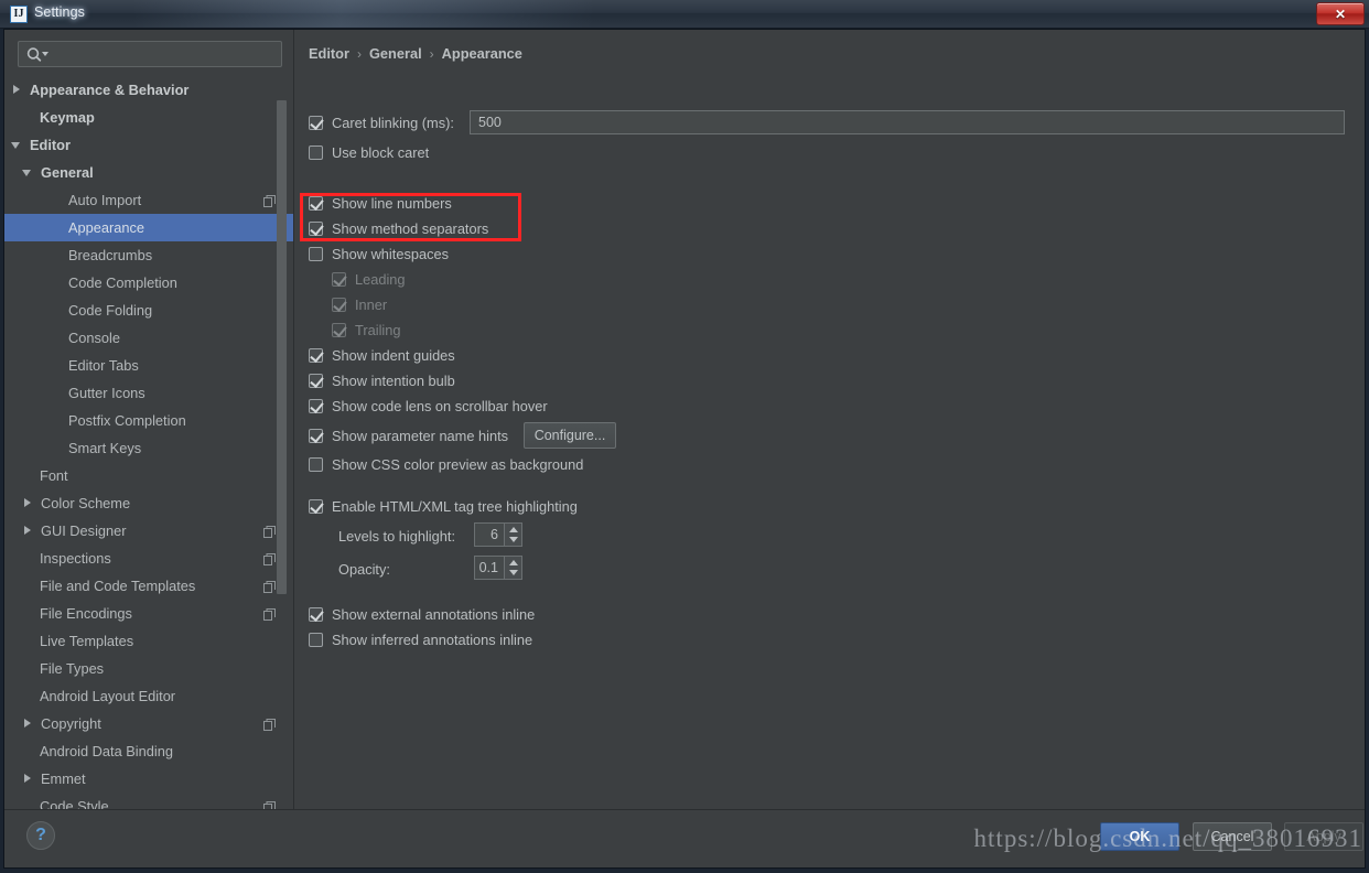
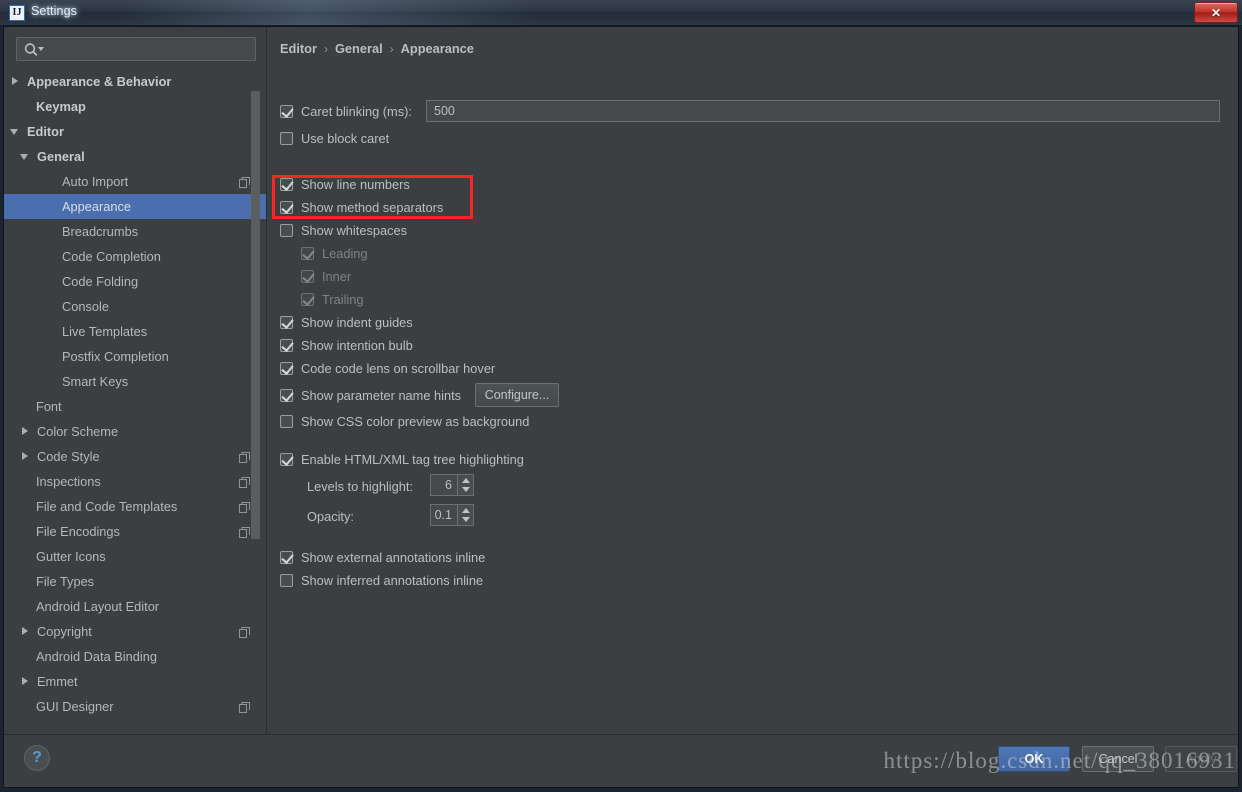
  IJ
  Settings
  ✕
  Appearance & Behavior
  Keymap
  Editor
  General
  Auto Import
  Appearance
  Breadcrumbs
  Code Completion
  Code Folding
  Console
- Editor Tabs
- Gutter Icons
+ Live Templates
  Postfix Completion
  Smart Keys
  Font
  Color Scheme
- GUI Designer
+ Code Style
  Inspections
  File and Code Templates
  File Encodings
- Live Templates
+ Gutter Icons
  File Types
  Android Layout Editor
  Copyright
  Android Data Binding
  Emmet
- Code Style
+ GUI Designer
  Editor
  ›
  General
  ›
  Appearance
  Caret blinking (ms):
  500
  Use block caret
  Show line numbers
  Show method separators
  Show whitespaces
  Leading
  Inner
  Trailing
  Show indent guides
  Show intention bulb
- Show code lens on scrollbar hover
+ Code code lens on scrollbar hover
  Show parameter name hints
  Configure...
  Show CSS color preview as background
  Enable HTML/XML tag tree highlighting
  Levels to highlight:
  6
  Opacity:
  0.1
  Show external annotations inline
  Show inferred annotations inline
  ?
  OK
  Cancel
  Apply
  https://blog.csdn.net/qq_38016931
